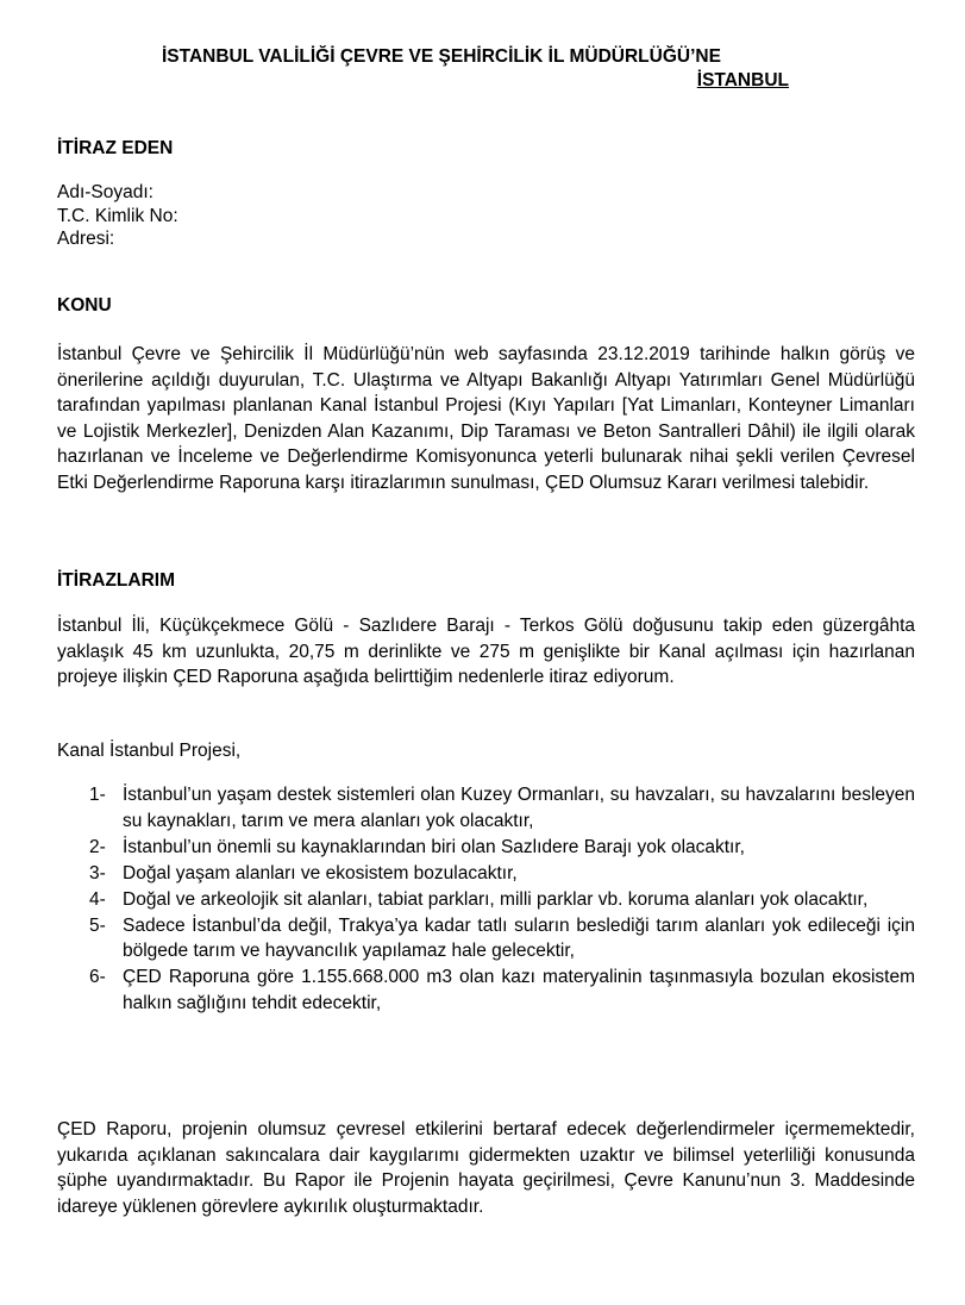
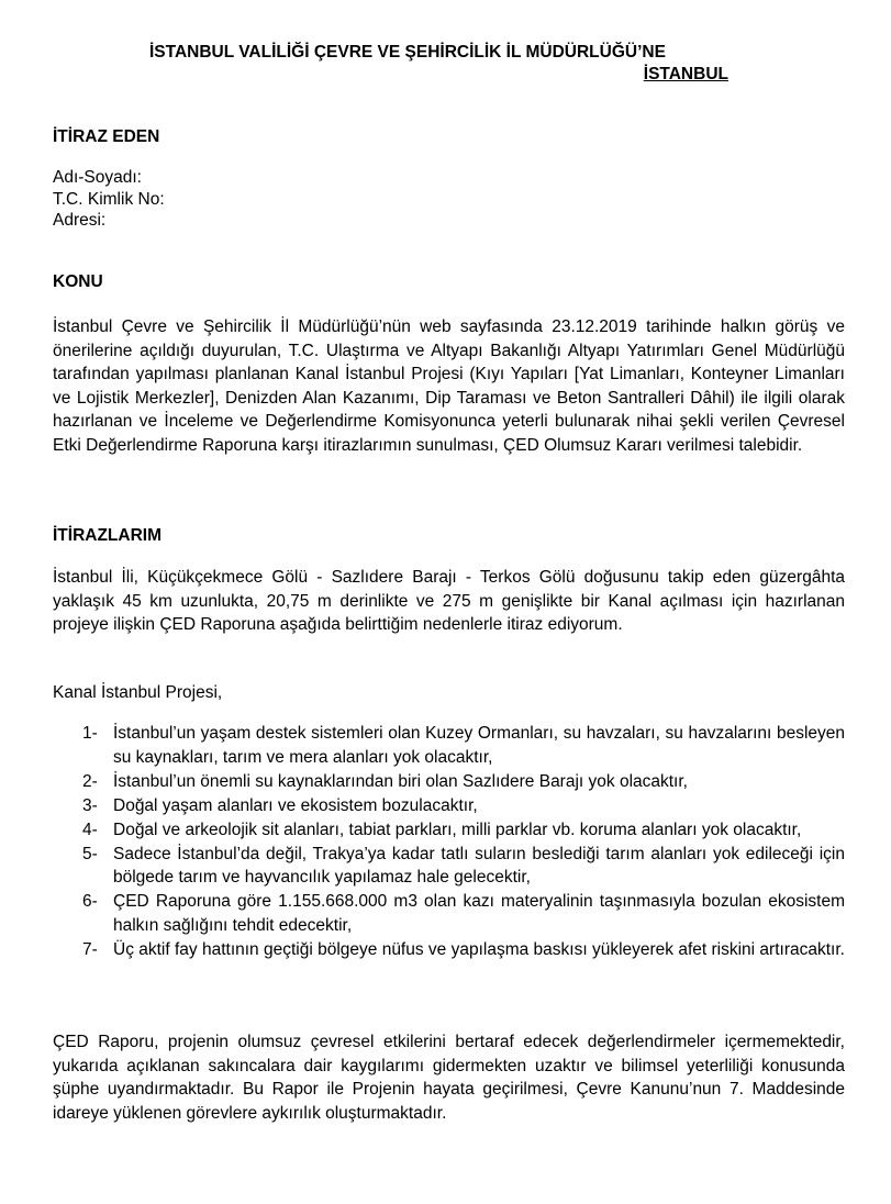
  İSTANBUL VALİLİĞİ ÇEVRE VE ŞEHİRCİLİK İL MÜDÜRLÜĞÜ’NE
  İSTANBUL
  İTİRAZ EDEN
  Adı-Soyadı:
  T.C. Kimlik No:
  Adresi:
  KONU
  İstanbul Çevre ve Şehircilik İl Müdürlüğü’nün web sayfasında 23.12.2019 tarihinde halkın görüş ve önerilerine açıldığı duyurulan, T.C. Ulaştırma ve Altyapı Bakanlığı Altyapı Yatırımları Genel Müdürlüğü tarafından yapılması planlanan Kanal İstanbul Projesi (Kıyı Yapıları [Yat Limanları, Konteyner Limanları ve Lojistik Merkezler], Denizden Alan Kazanımı, Dip Taraması ve Beton Santralleri Dâhil) ile ilgili olarak hazırlanan ve İnceleme ve Değerlendirme Komisyonunca yeterli bulunarak nihai şekli verilen Çevresel Etki Değerlendirme Raporuna karşı itirazlarımın sunulması, ÇED Olumsuz Kararı verilmesi talebidir.
  İTİRAZLARIM
  İstanbul İli, Küçükçekmece Gölü - Sazlıdere Barajı - Terkos Gölü doğusunu takip eden güzergâhta yaklaşık 45 km uzunlukta, 20,75 m derinlikte ve 275 m genişlikte bir Kanal açılması için hazırlanan projeye ilişkin ÇED Raporuna aşağıda belirttiğim nedenlerle itiraz ediyorum.
  Kanal İstanbul Projesi,
  1-
  İstanbul’un yaşam destek sistemleri olan Kuzey Ormanları, su havzaları, su havzalarını besleyen su kaynakları, tarım ve mera alanları yok olacaktır,
  2-
  İstanbul’un önemli su kaynaklarından biri olan Sazlıdere Barajı yok olacaktır,
  3-
  Doğal yaşam alanları ve ekosistem bozulacaktır,
  4-
  Doğal ve arkeolojik sit alanları, tabiat parkları, milli parklar vb. koruma alanları yok olacaktır,
  5-
  Sadece İstanbul’da değil, Trakya’ya kadar tatlı suların beslediği tarım alanları yok edileceği için bölgede tarım ve hayvancılık yapılamaz hale gelecektir,
  6-
  ÇED Raporuna göre 1.155.668.000 m3 olan kazı materyalinin taşınmasıyla bozulan ekosistem halkın sağlığını tehdit edecektir,
+ 7-
+ Üç aktif fay hattının geçtiği bölgeye nüfus ve yapılaşma baskısı yükleyerek afet riskini artıracaktır.
- ÇED Raporu, projenin olumsuz çevresel etkilerini bertaraf edecek değerlendirmeler içermemektedir, yukarıda açıklanan sakıncalara dair kaygılarımı gidermekten uzaktır ve bilimsel yeterliliği konusunda şüphe uyandırmaktadır. Bu Rapor ile Projenin hayata geçirilmesi, Çevre Kanunu’nun 3. Maddesinde idareye yüklenen görevlere aykırılık oluşturmaktadır.
+ ÇED Raporu, projenin olumsuz çevresel etkilerini bertaraf edecek değerlendirmeler içermemektedir, yukarıda açıklanan sakıncalara dair kaygılarımı gidermekten uzaktır ve bilimsel yeterliliği konusunda şüphe uyandırmaktadır. Bu Rapor ile Projenin hayata geçirilmesi, Çevre Kanunu’nun 7. Maddesinde idareye yüklenen görevlere aykırılık oluşturmaktadır.
